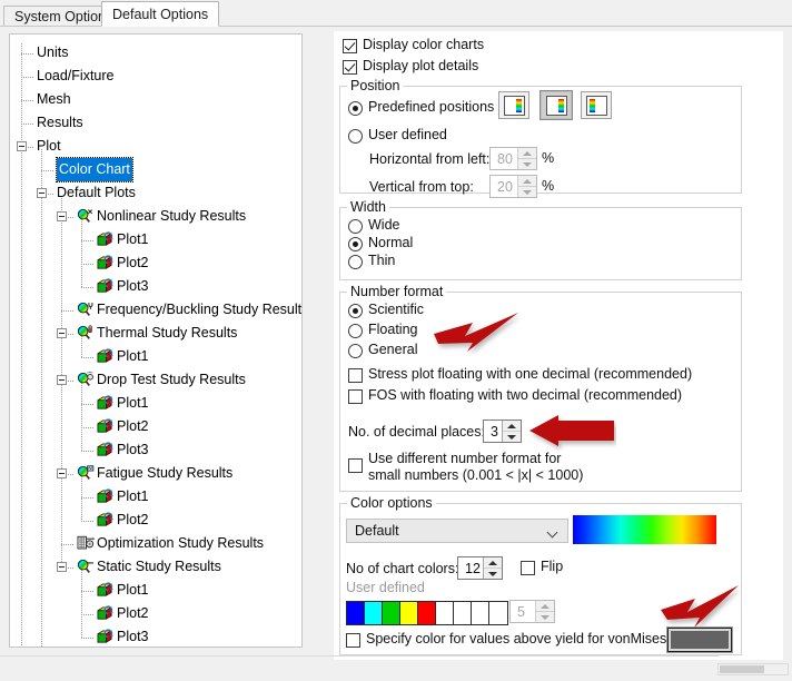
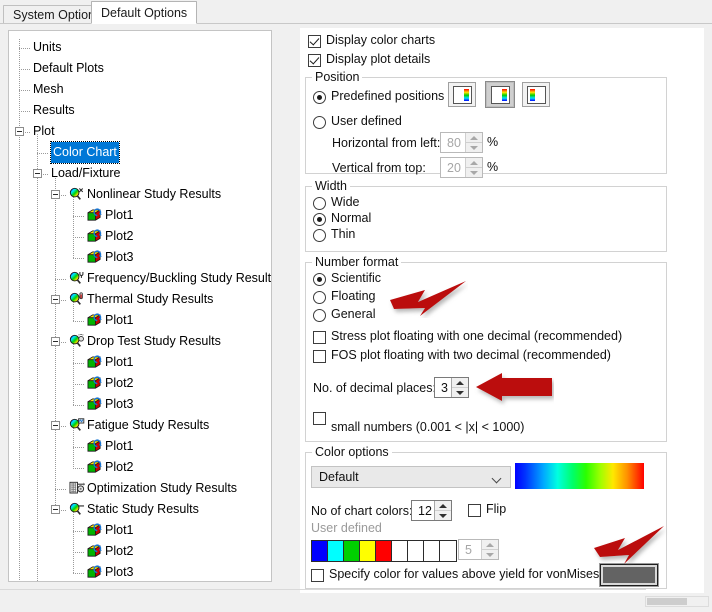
  System Optio
  Default Options
  Units
- Load/Fixture
+ Default Plots
  Mesh
  Results
  Plot
  Color Chart
- Default Plots
+ Load/Fixture
  Nonlinear Study Results
  Plot1
  Plot2
  Plot3
  Frequency/Buckling Study Result
  Thermal Study Results
  Plot1
  Drop Test Study Results
  Plot1
  Plot2
  Plot3
  Fatigue Study Results
  Plot1
  Plot2
  Optimization Study Results
  Static Study Results
  Plot1
  Plot2
  Plot3
  Display color charts
  Display plot details
  Position
  Predefined positions
  User defined
  Horizontal from left:
  80
  %
  Vertical from top:
  20
  %
  Width
  Wide
  Normal
  Thin
  Number format
  Scientific
  Floating
  General
  Stress plot floating with one decimal (recommended)
- FOS with floating with two decimal (recommended)
+ FOS plot floating with two decimal (recommended)
  No. of decimal places
  3
- Use different number format for
  small numbers (0.001 < |x| < 1000)
  Color options
  Default
  No of chart colors
  12
  Flip
  User defined
  5
  Specify color for values above yield for vonMises
